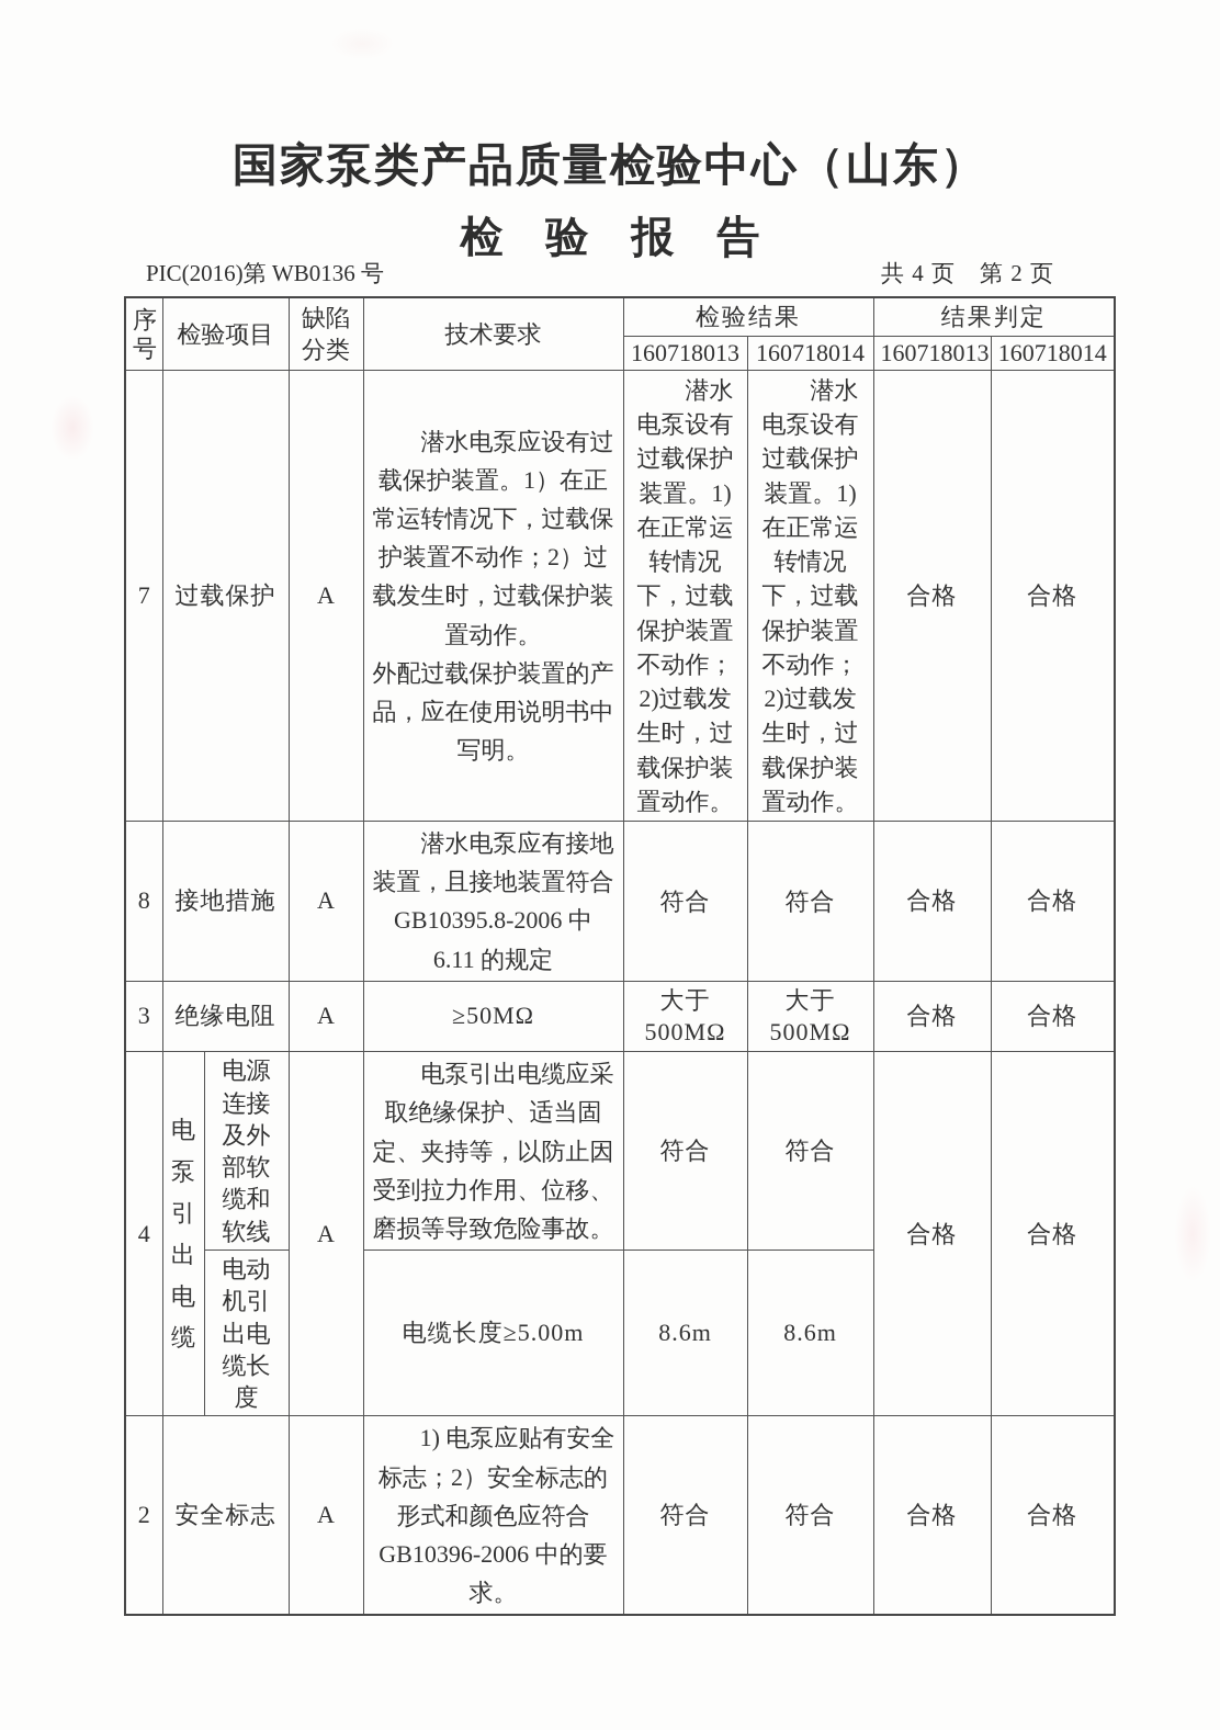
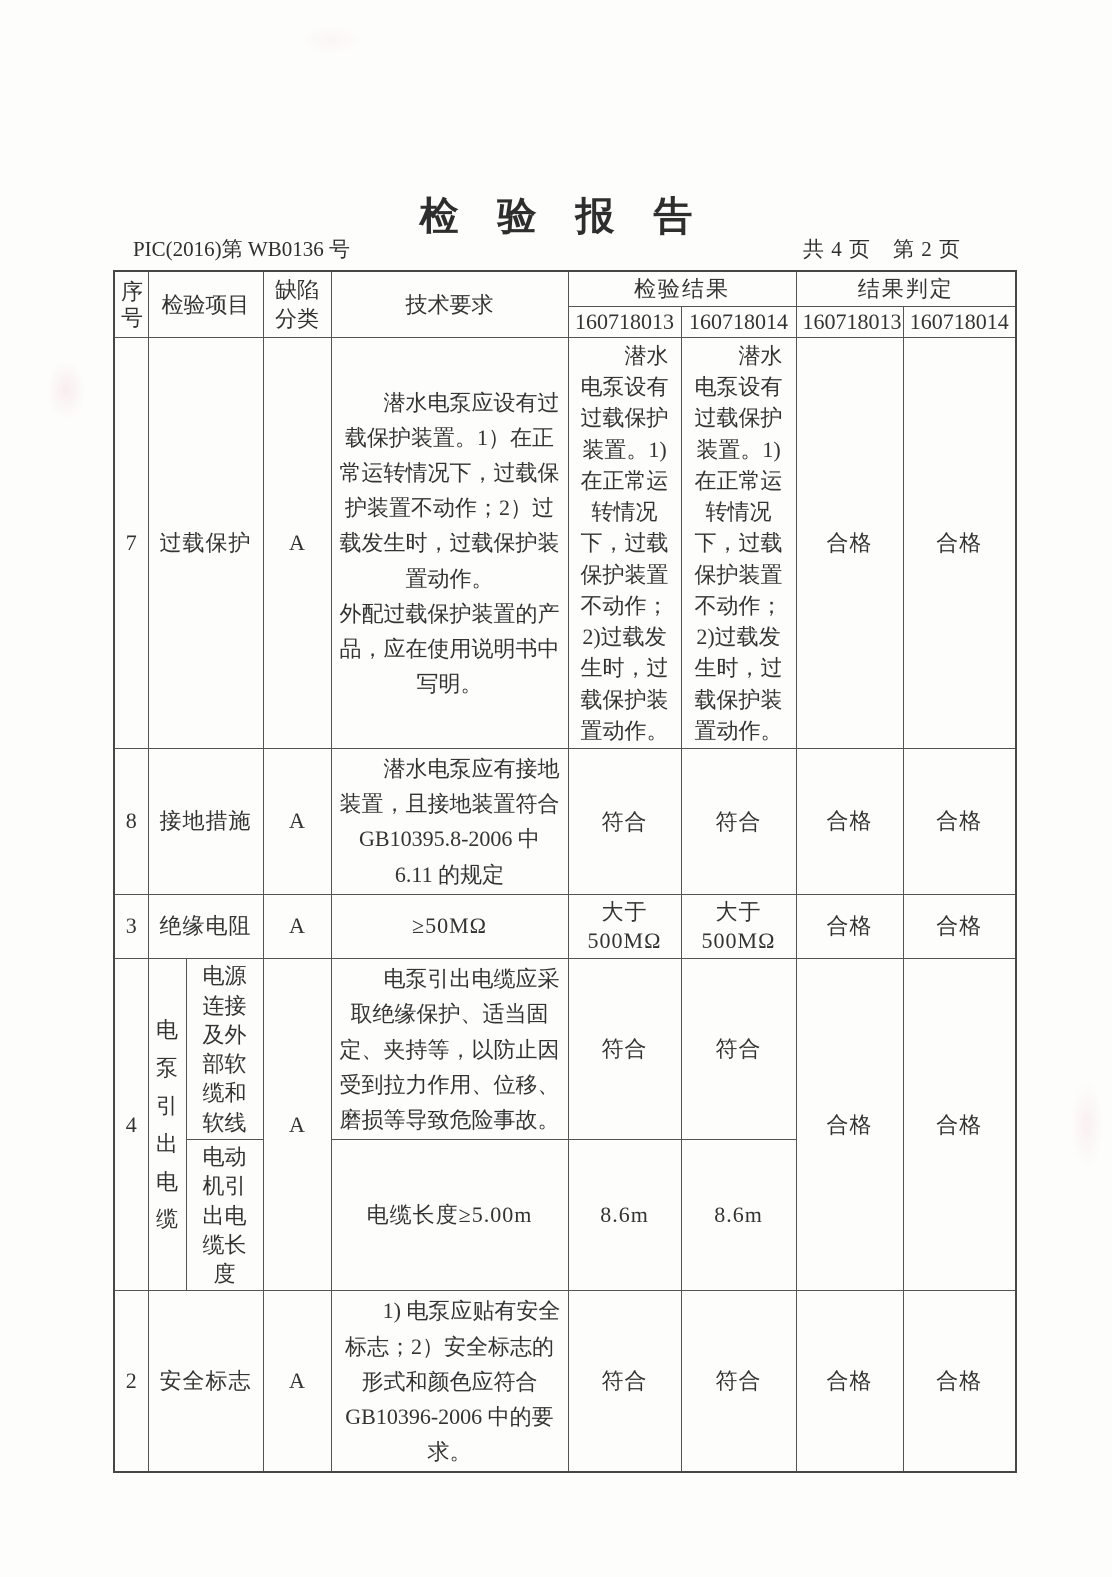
- 国家泵类产品质量检验中心（山东）
  检 验 报 告
  PIC(2016)第 WB0136 号
  共 4 页 第 2 页
  序号	检验项目	缺陷分类	技术要求	检验结果	结果判定
  160718013	160718014	160718013	160718014
  7	过载保护	A	潜水电泵应设有过载保护装置。1）在正常运转情况下，过载保护装置不动作；2）过载发生时，过载保护装置动作。 外配过载保护装置的产品，应在使用说明书中写明。	潜水电泵设有过载保护装置。1)在正常运转情况下，过载保护装置不动作；2)过载发生时，过载保护装置动作。	潜水电泵设有过载保护装置。1)在正常运转情况下，过载保护装置不动作；2)过载发生时，过载保护装置动作。	合格	合格
  8	接地措施	A	潜水电泵应有接地装置，且接地装置符合 GB10395.8-2006 中 6.11 的规定	符合	符合	合格	合格
  3	绝缘电阻	A	≥50MΩ	大于 500MΩ	大于 500MΩ	合格	合格
  4	电泵引出电缆	电源连接及外部软缆和软线	A	电泵引出电缆应采取绝缘保护、适当固定、夹持等，以防止因受到拉力作用、位移、磨损等导致危险事故。	符合	符合	合格	合格
  电动机引出电缆长度	电缆长度≥5.00m	8.6m	8.6m
  2	安全标志	A	1) 电泵应贴有安全标志；2）安全标志的形式和颜色应符合 GB10396-2006 中的要求。	符合	符合	合格	合格
